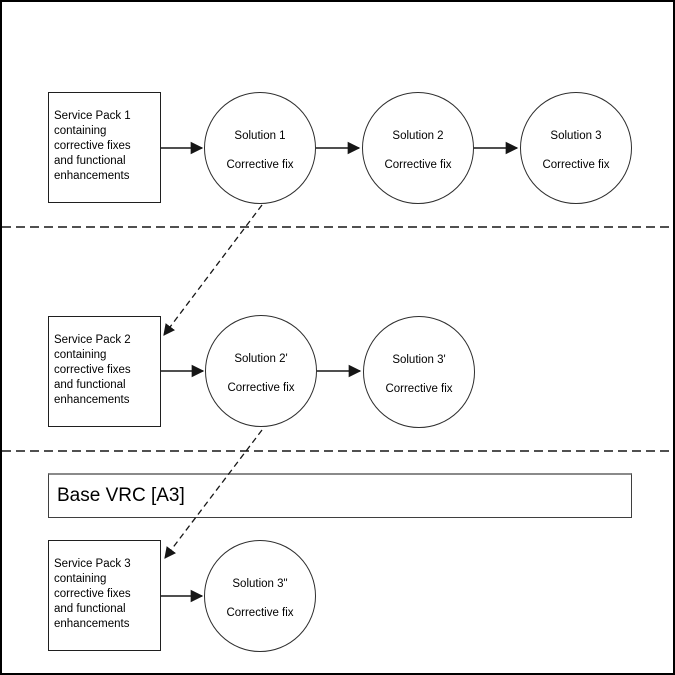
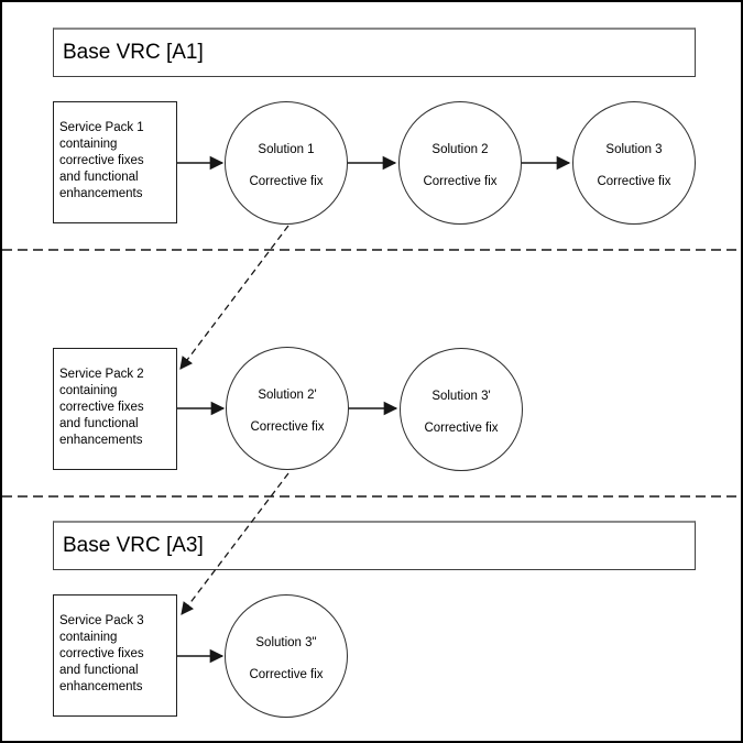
+ Base VRC [A1]
  Service Pack 1
  containing
  corrective fixes
  and functional
  enhancements
  Solution 1
  Corrective fix
  Solution 2
  Corrective fix
  Solution 3
  Corrective fix
  Service Pack 2
  containing
  corrective fixes
  and functional
  enhancements
  Solution 2'
  Corrective fix
  Solution 3'
  Corrective fix
  Base VRC [A3]
  Service Pack 3
  containing
  corrective fixes
  and functional
  enhancements
  Solution 3"
  Corrective fix
